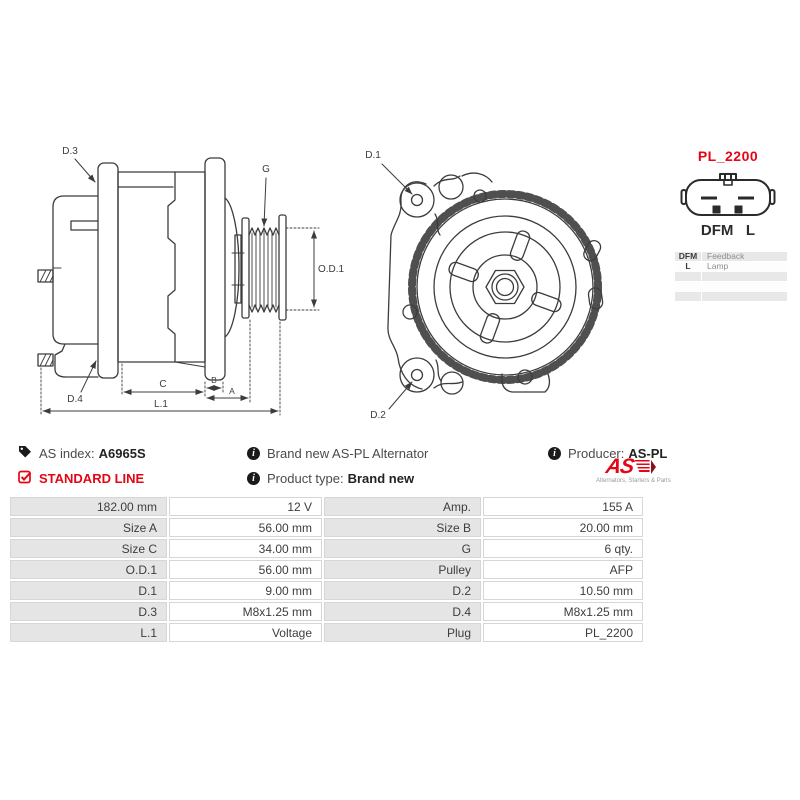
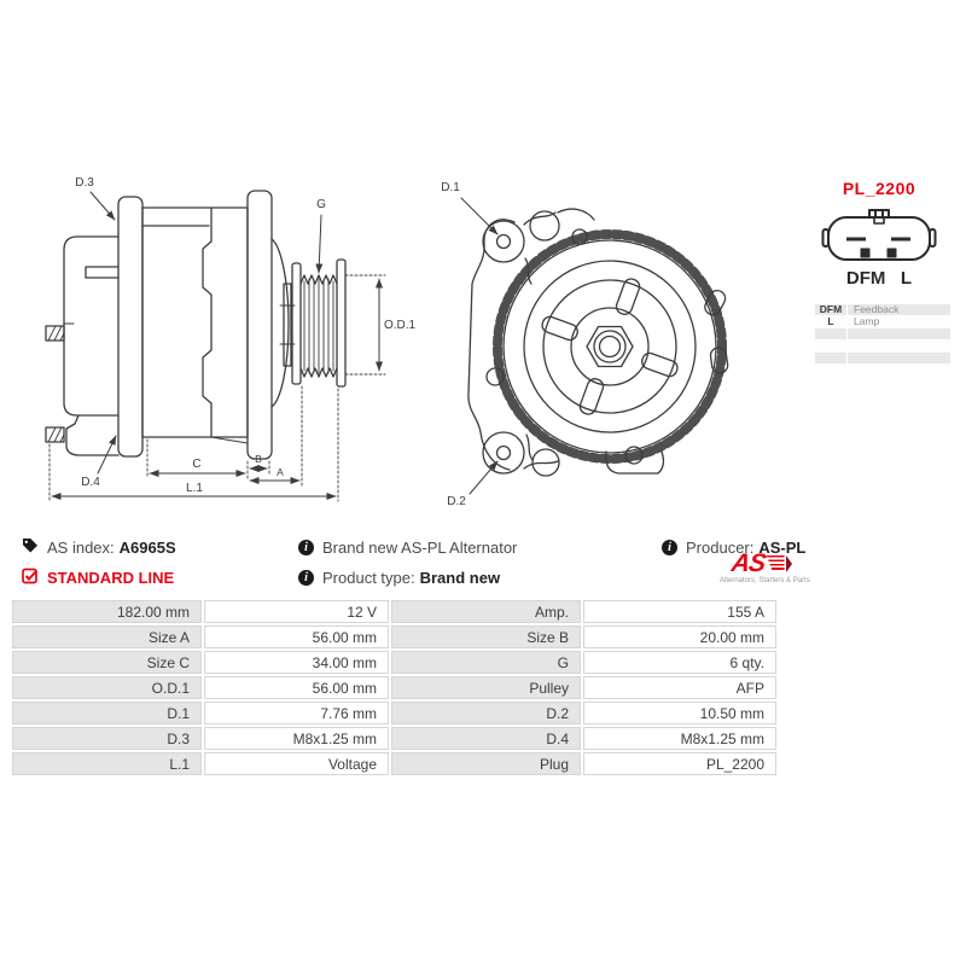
  D.3
  D.4
  G
  O.D.1
  C
  B
  A
  L.1
  D.1
  D.2
  PL_2200
  DFM L
  DFM	Feedback
  L	Lamp
  AS index:
  A6965S
  Brand new AS-PL Alternator
  Producer:
  AS-PL
  STANDARD LINE
  Product type:
  Brand new
  182.00 mm	12 V	Amp.	155 A
  Size A	56.00 mm	Size B	20.00 mm
  Size C	34.00 mm	G	6 qty.
  O.D.1	56.00 mm	Pulley	AFP
- D.1	9.00 mm	D.2	10.50 mm
+ D.1	7.76 mm	D.2	10.50 mm
  D.3	M8x1.25 mm	D.4	M8x1.25 mm
  L.1	Voltage	Plug	PL_2200
